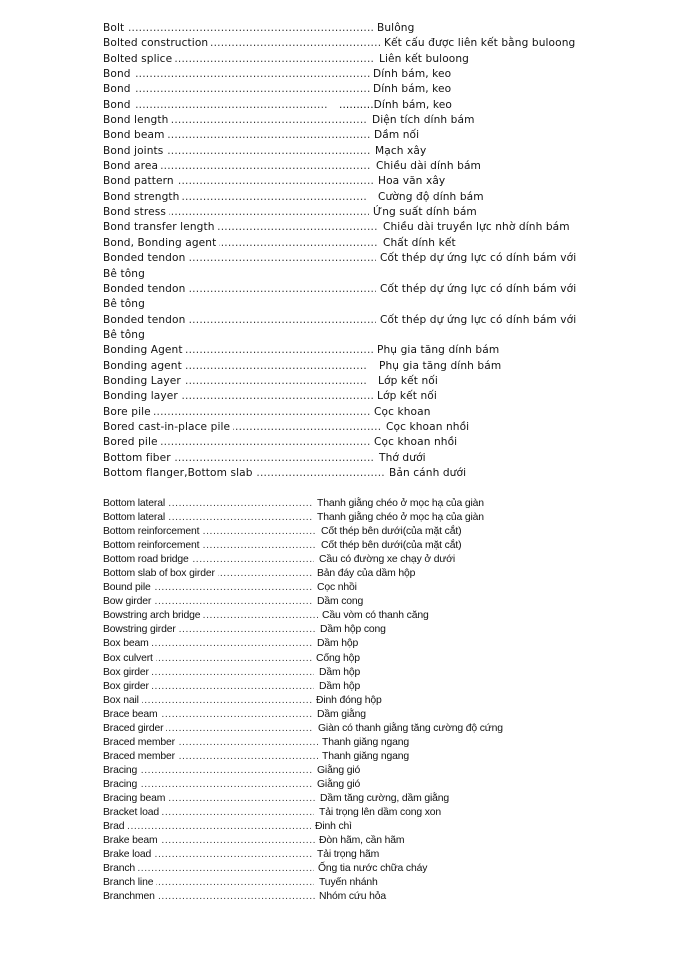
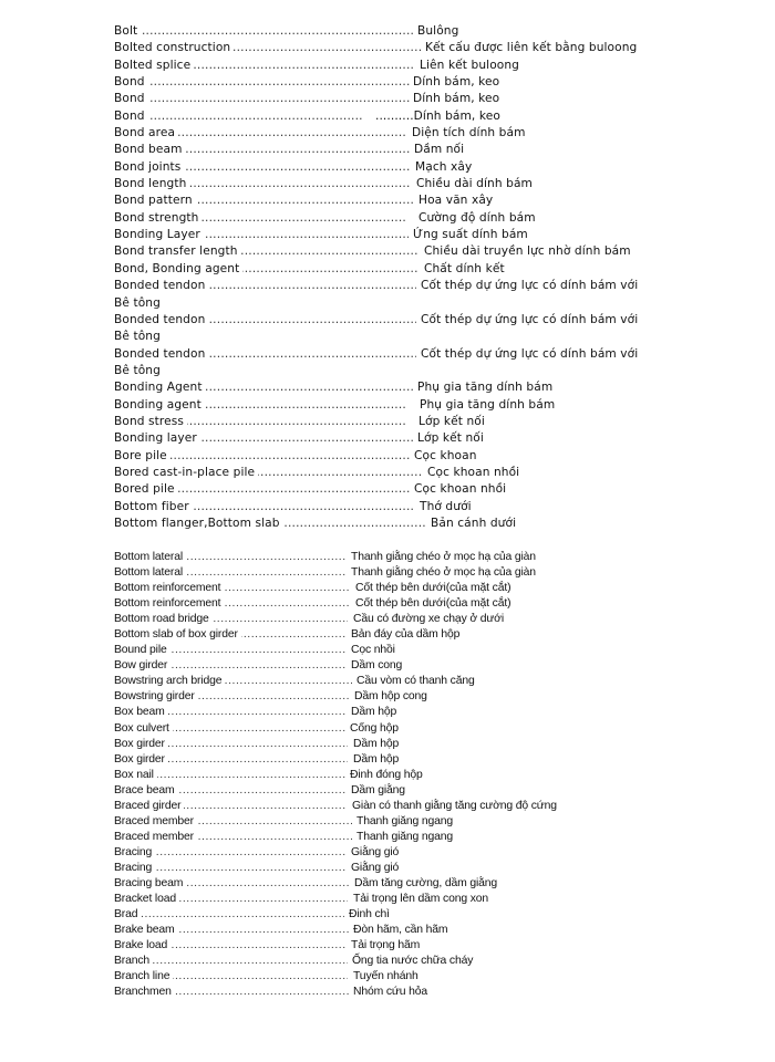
  Bolt
  Bulông
  Bolted construction
  Kết cấu được liên kết bằng buloong
  Bolted splice
  Liên kết buloong
  Bond
  Dính bám, keo
  Bond
  Dính bám, keo
  Bond
  ..........Dính bám, keo
- Bond length
+ Bond area
  Diện tích dính bám
  Bond beam
  Dầm nối
  Bond joints
  Mạch xây
- Bond area
+ Bond length
  Chiều dài dính bám
  Bond pattern
  Hoa văn xây
  Bond strength
  Cường độ dính bám
- Bond stress
+ Bonding Layer
  Ứng suất dính bám
  Bond transfer length
  Chiều dài truyền lực nhờ dính bám
  Bond, Bonding agent
  Chất dính kết
  Bonded tendon
  Cốt thép dự ứng lực có dính bám với
  Bê tông
  Bonded tendon
  Cốt thép dự ứng lực có dính bám với
  Bê tông
  Bonded tendon
  Cốt thép dự ứng lực có dính bám với
  Bê tông
  Bonding Agent
  Phụ gia tăng dính bám
  Bonding agent
  Phụ gia tăng dính bám
- Bonding Layer
+ Bond stress
  Lớp kết nối
  Bonding layer
  Lớp kết nối
  Bore pile
  Cọc khoan
  Bored cast-in-place pile
  Cọc khoan nhồi
  Bored pile
  Cọc khoan nhồi
  Bottom fiber
  Thớ dưới
  Bottom flanger,Bottom slab
  Bản cánh dưới
  Bottom lateral
  Thanh giằng chéo ở mọc hạ của giàn
  Bottom lateral
  Thanh giằng chéo ở mọc hạ của giàn
  Bottom reinforcement
  Cốt thép bên dưới(của mặt cắt)
  Bottom reinforcement
  Cốt thép bên dưới(của mặt cắt)
  Bottom road bridge
  Cầu có đường xe chạy ở dưới
  Bottom slab of box girder
  Bản đáy của dầm hộp
  Bound pile
  Cọc nhồi
  Bow girder
  Dầm cong
  Bowstring arch bridge
  Cầu vòm có thanh căng
  Bowstring girder
  Dầm hộp cong
  Box beam
  Dầm hộp
  Box culvert
  Cống hộp
  Box girder
  Dầm hộp
  Box girder
  Dầm hộp
  Box nail
  Đinh đóng hộp
  Brace beam
  Dầm giằng
  Braced girder
  Giàn có thanh giằng tăng cường độ cứng
  Braced member
  Thanh giăng ngang
  Braced member
  Thanh giăng ngang
  Bracing
  Giằng gió
  Bracing
  Giằng gió
  Bracing beam
  Dầm tăng cường, dầm giằng
  Bracket load
  Tải trọng lên dầm cong xon
  Brad
  Đinh chì
  Brake beam
  Đòn hãm, cần hãm
  Brake load
  Tải trọng hãm
  Branch
  Ống tia nước chữa cháy
  Branch line
  Tuyến nhánh
  Branchmen
  Nhóm cứu hỏa
